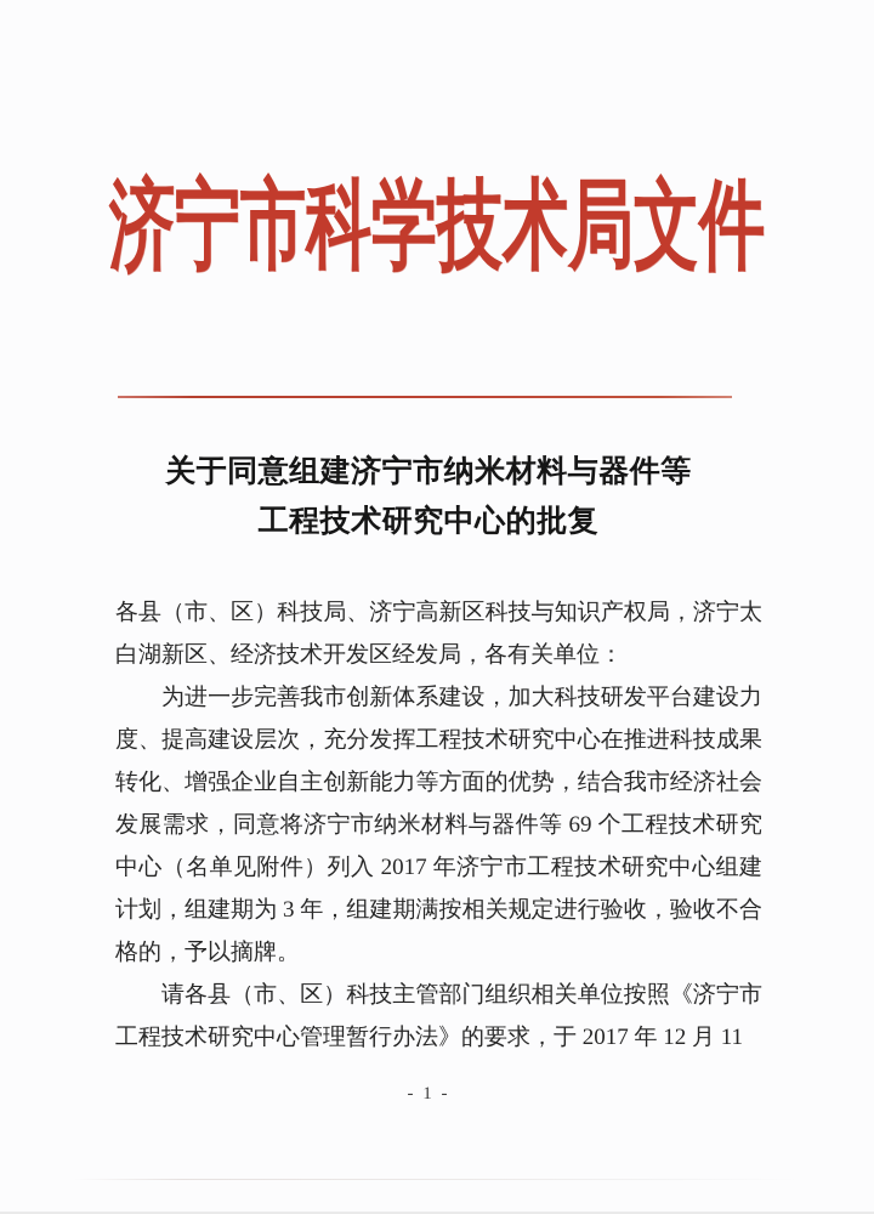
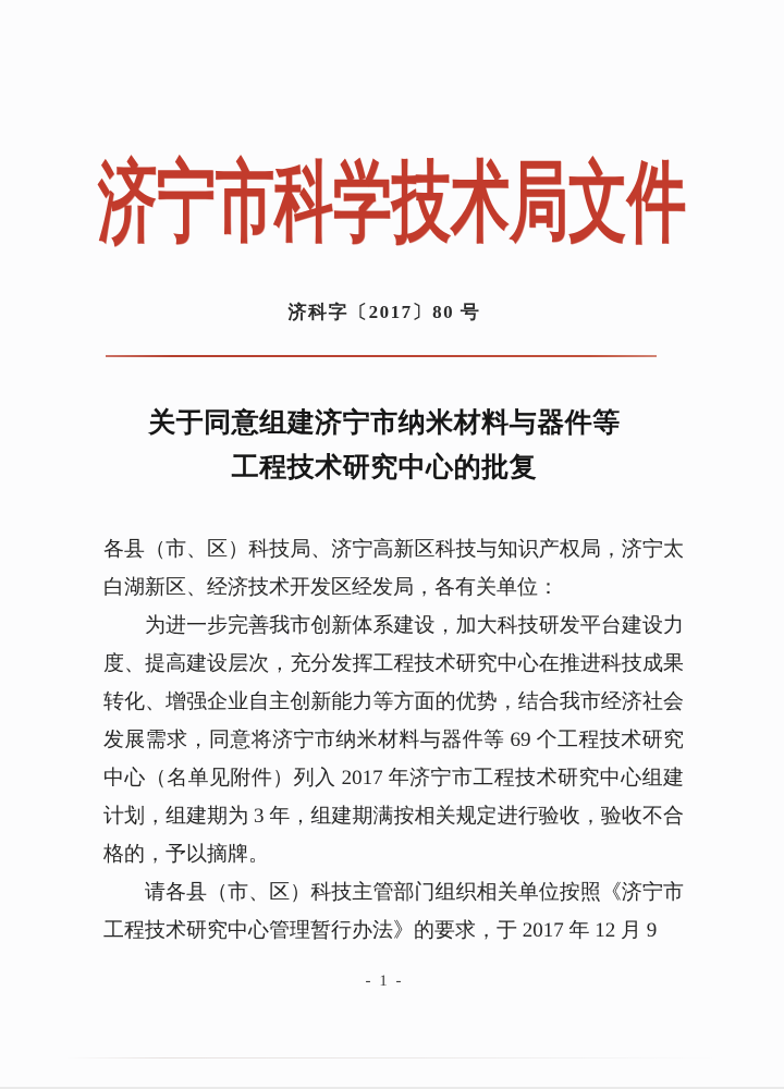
  济宁市科学技术局文件
+ 济科字〔2017〕80 号
  关于同意组建济宁市纳米材料与器件等
  工程技术研究中心的批复
  各县（市、区）科技局、济宁高新区科技与知识产权局，济宁太白湖新区、经济技术开发区经发局，各有关单位：
  为进一步完善我市创新体系建设，加大科技研发平台建设力度、提高建设层次，充分发挥工程技术研究中心在推进科技成果转化、增强企业自主创新能力等方面的优势，结合我市经济社会发展需求，同意将济宁市纳米材料与器件等 69 个工程技术研究中心（名单见附件）列入 2017 年济宁市工程技术研究中心组建计划，组建期为 3 年，组建期满按相关规定进行验收，验收不合格的，予以摘牌。
- 请各县（市、区）科技主管部门组织相关单位按照《济宁市工程技术研究中心管理暂行办法》的要求，于 2017 年 12 月 11
+ 请各县（市、区）科技主管部门组织相关单位按照《济宁市工程技术研究中心管理暂行办法》的要求，于 2017 年 12 月 9
  - 1 -
